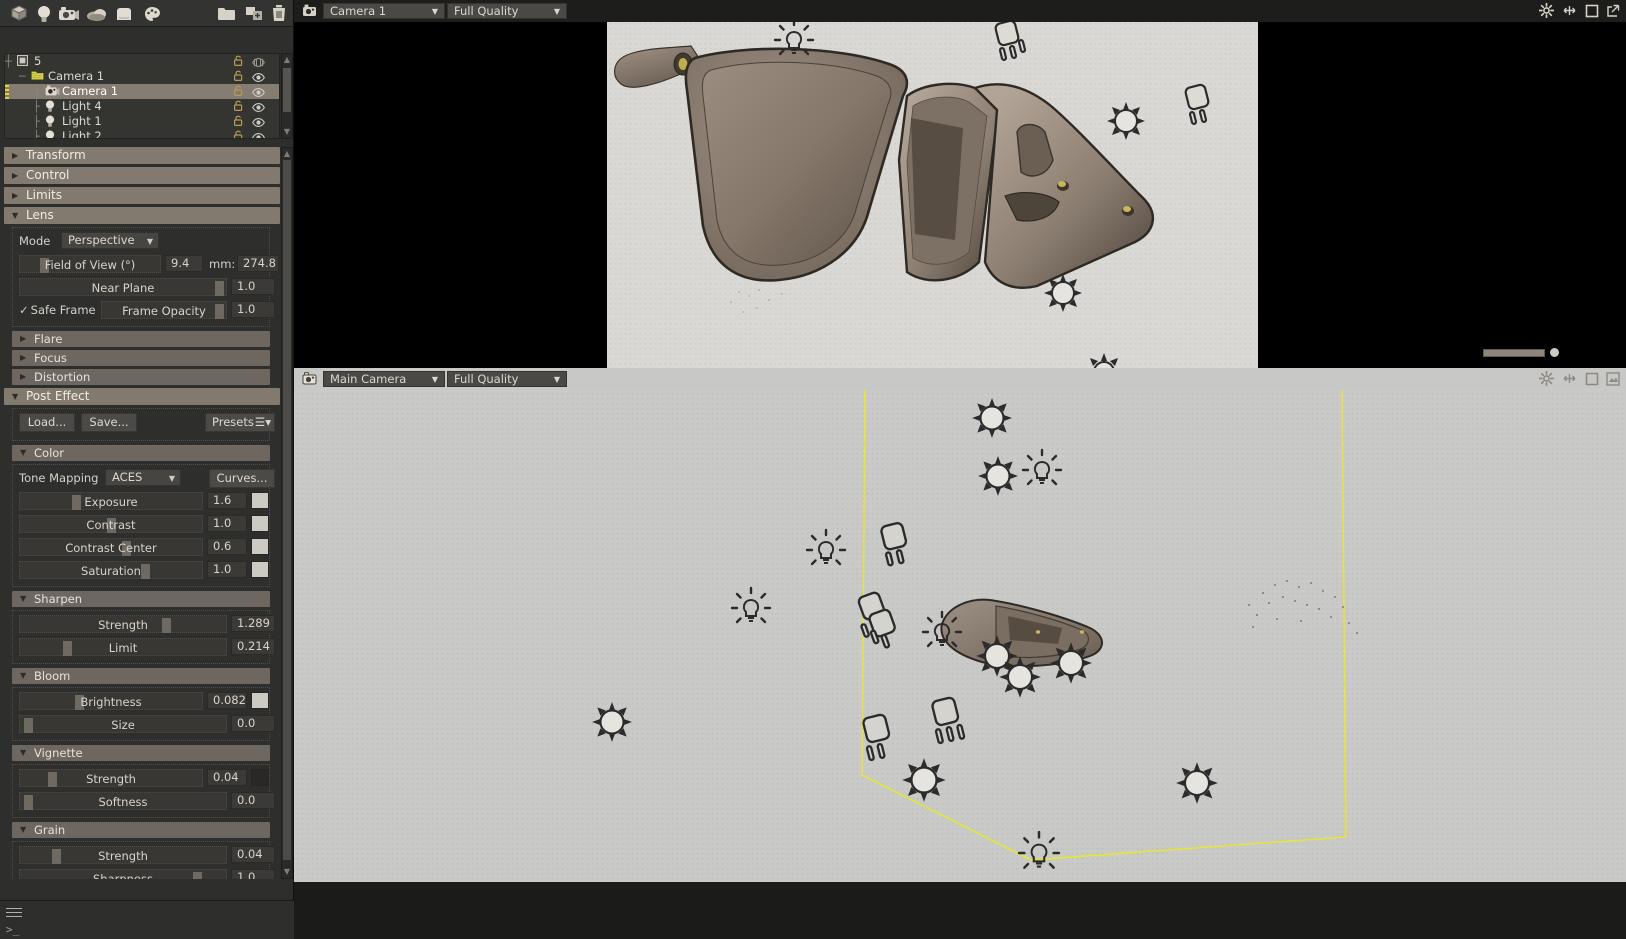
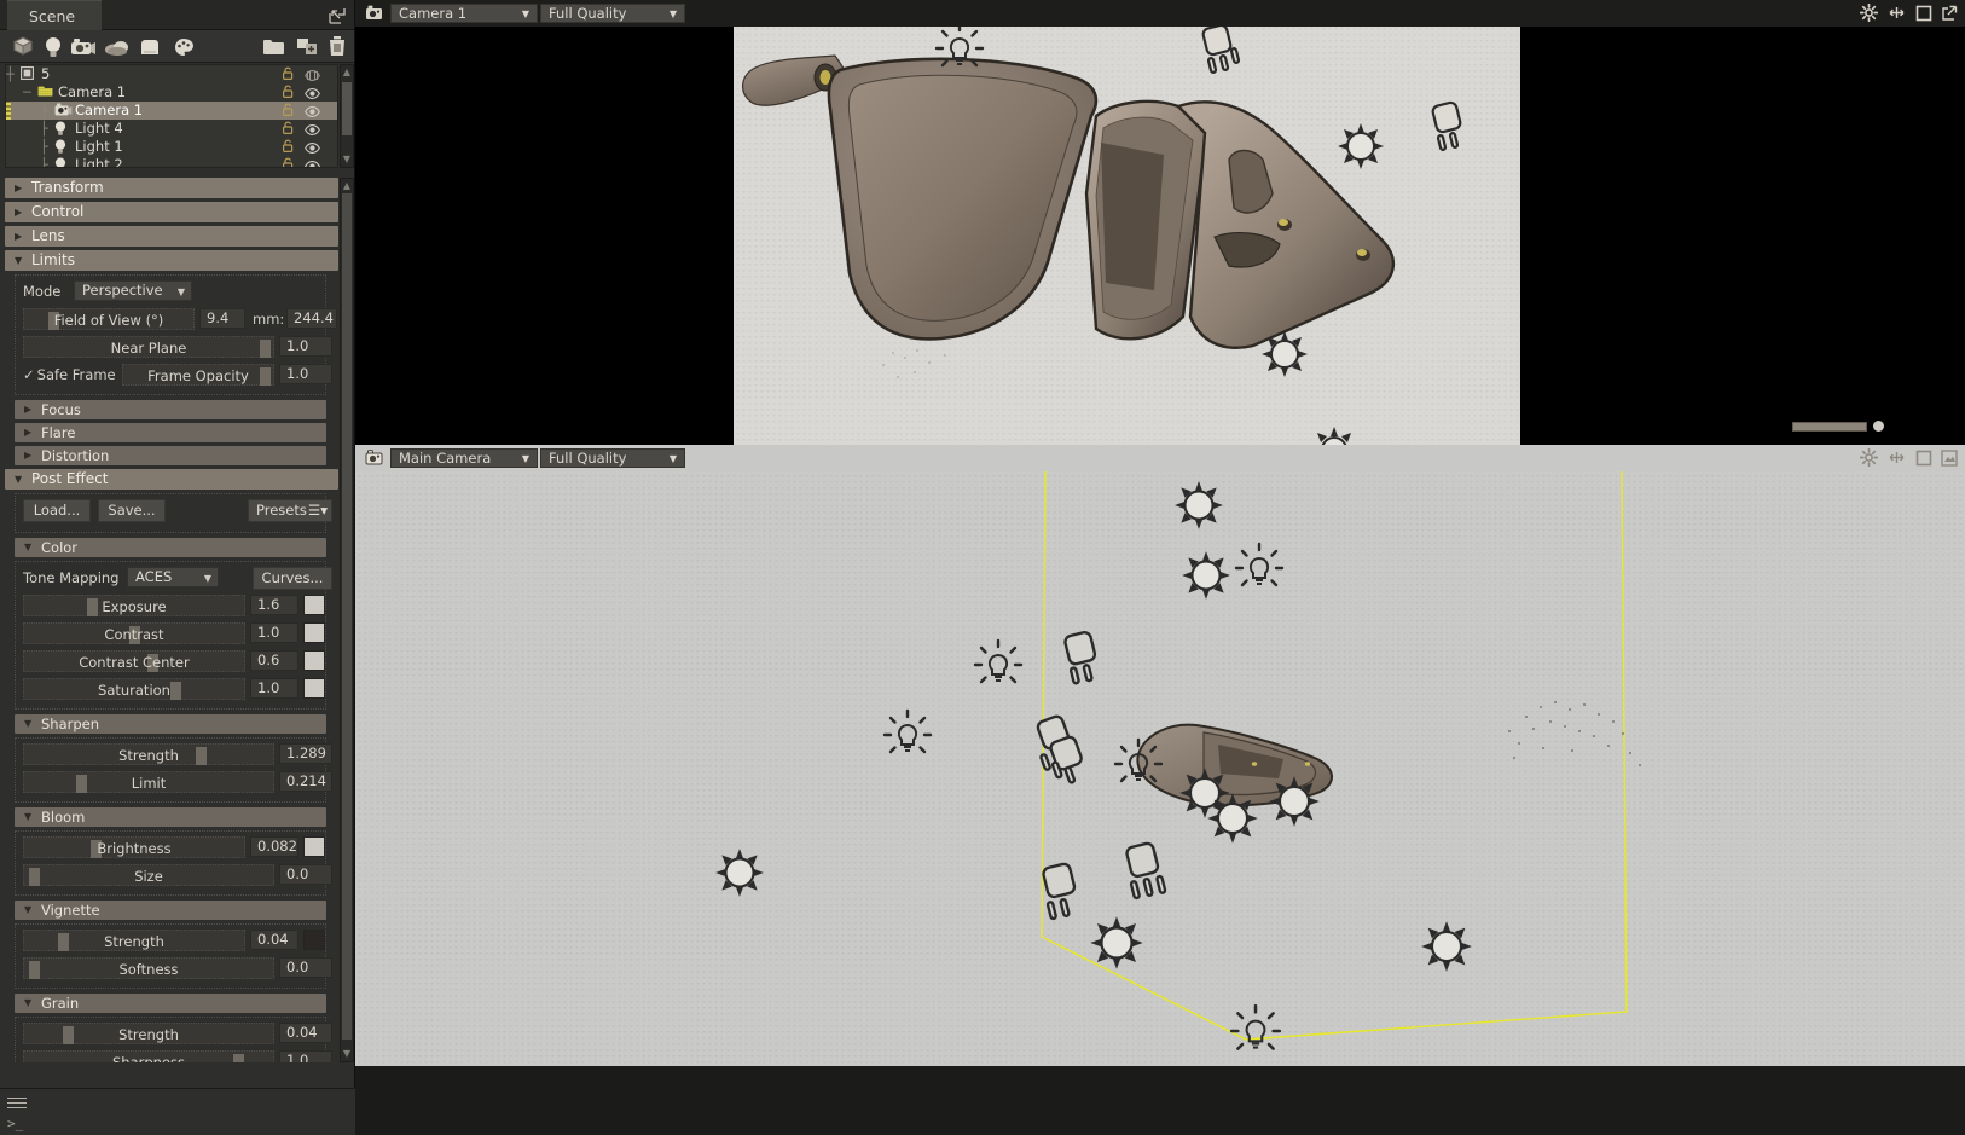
+ Scene
  ┼
  5
  ─
  Camera 1
  Camera 1
  ├
  Light 4
  ├
  Light 1
  ├
  Light 2
  ▲
  ▼
  ▶
  Transform
  ▶
  Control
  ▶
- Limits
+ Lens
  ▼
- Lens
+ Limits
  Mode
  Perspective
  ▼
  Field of View (°)
  9.4
  mm:
- 274.8
+ 244.4
  Near Plane
  1.0
  ✓ Safe Frame
  Frame Opacity
  1.0
  ▶
- Flare
+ Focus
  ▶
- Focus
+ Flare
  ▶
  Distortion
  ▼
  Post Effect
  Load...
  Save...
  Presets
  ☰▾
  ▼
  Color
  Tone Mapping
  ACES
  ▼
  Curves...
  Exposure
  1.6
  Contrast
  1.0
  Contrast Center
  0.6
  Saturation
  1.0
  ▼
  Sharpen
  Strength
  1.289
  Limit
  0.214
  ▼
  Bloom
  Brightness
  0.082
  Size
  0.0
  ▼
  Vignette
  Strength
  0.04
  Softness
  0.0
  ▼
  Grain
  Strength
  0.04
  1.0
  ▲
  ▼
  >_
  Camera 1
  ▼
  Full Quality
  ▼
  Main Camera
  ▼
  Full Quality
  ▼
